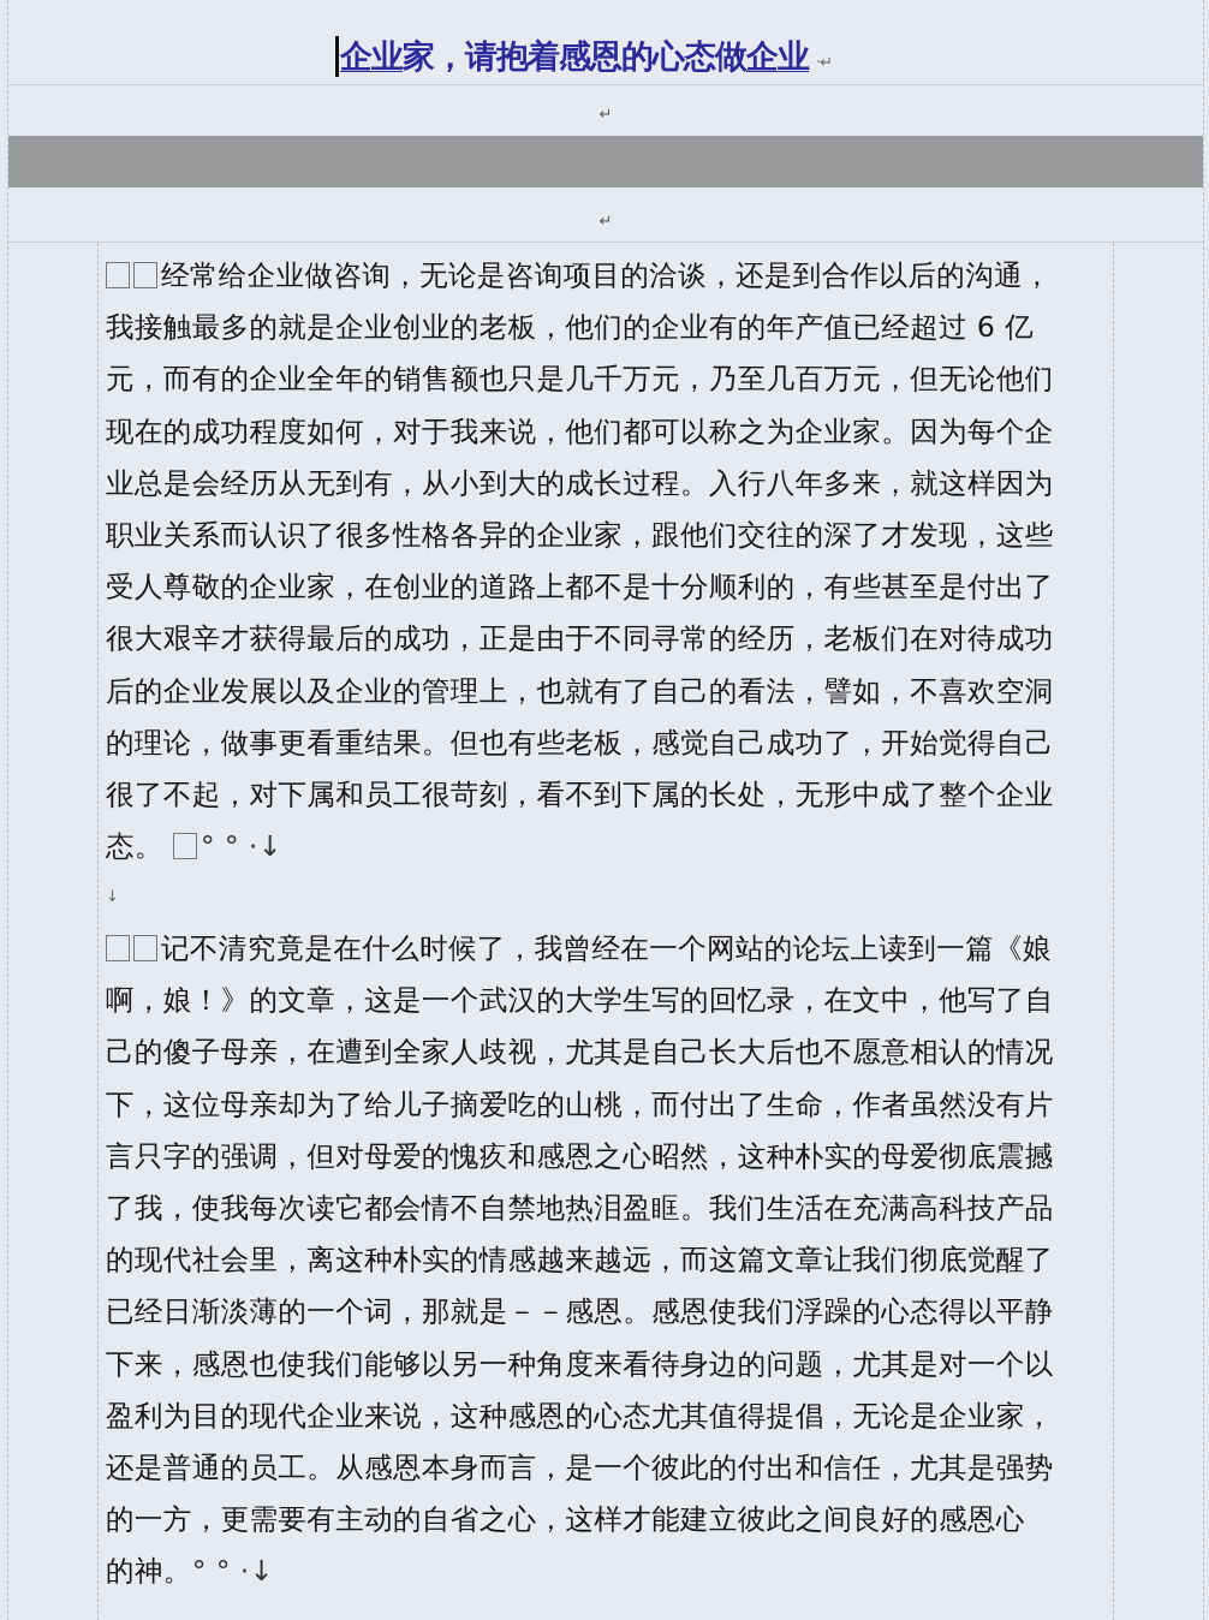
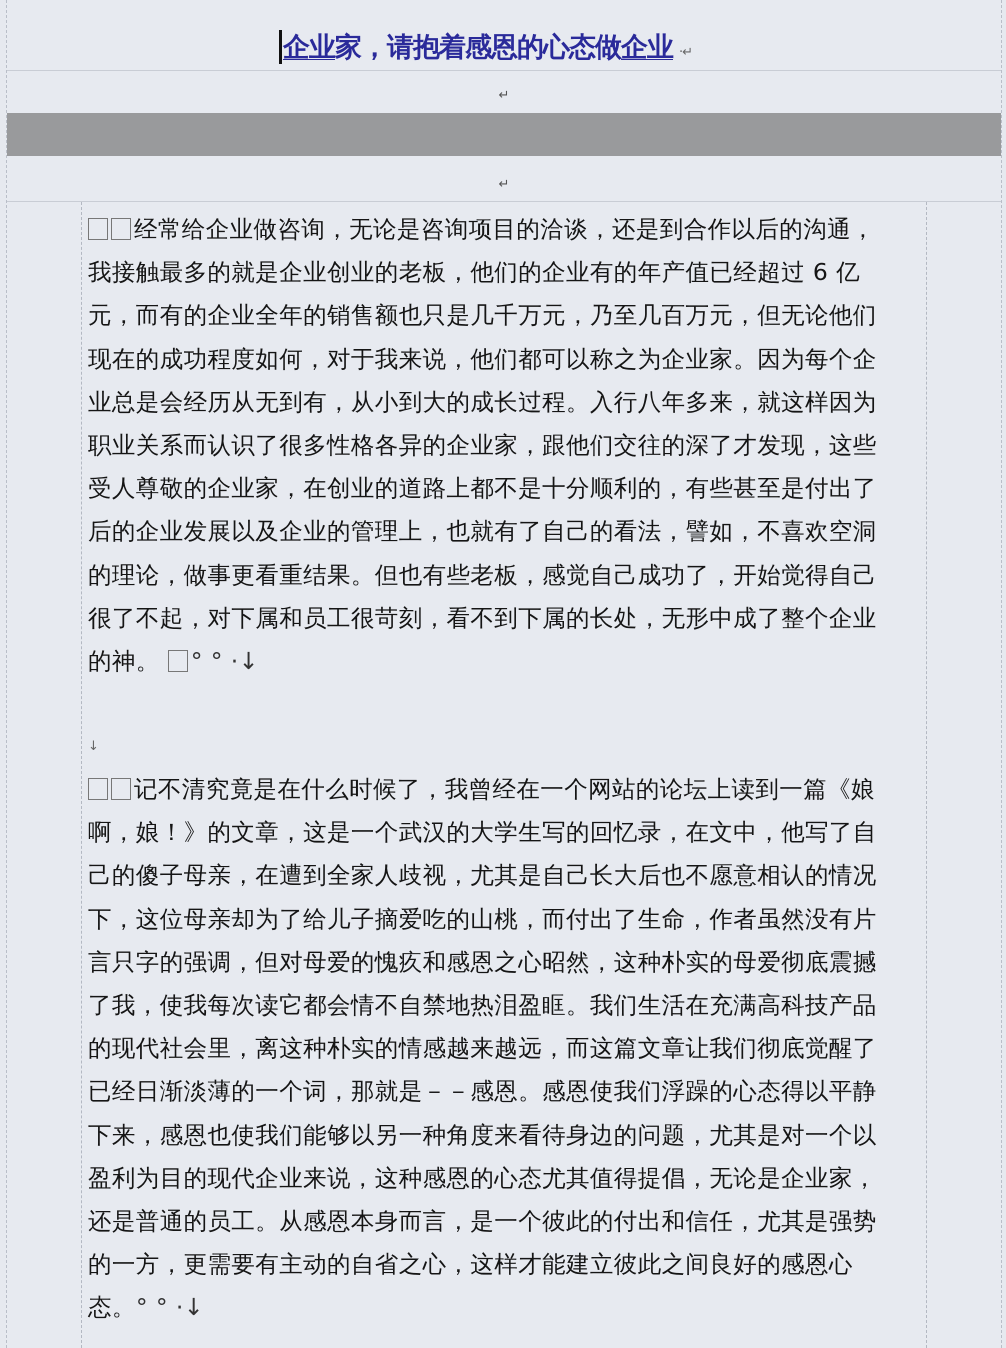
  企业家，请抱着感恩的心态做企业 ·↵
  ↵
  ↵
  经常给企业做咨询，无论是咨询项目的洽谈，还是到合作以后的沟通，
  我接触最多的就是企业创业的老板，他们的企业有的年产值已经超过 6 亿
  元，而有的企业全年的销售额也只是几千万元，乃至几百万元，但无论他们
  现在的成功程度如何，对于我来说，他们都可以称之为企业家。因为每个企
  业总是会经历从无到有，从小到大的成长过程。入行八年多来，就这样因为
  职业关系而认识了很多性格各异的企业家，跟他们交往的深了才发现，这些
  受人尊敬的企业家，在创业的道路上都不是十分顺利的，有些甚至是付出了
- 很大艰辛才获得最后的成功，正是由于不同寻常的经历，老板们在对待成功
  后的企业发展以及企业的管理上，也就有了自己的看法，譬如，不喜欢空洞
  的理论，做事更看重结果。但也有些老板，感觉自己成功了，开始觉得自己
  很了不起，对下属和员工很苛刻，看不到下属的长处，无形中成了整个企业
- 态。 ° ° ·↓
+ 的神。 ° ° ·↓
  ↓
  记不清究竟是在什么时候了，我曾经在一个网站的论坛上读到一篇《娘
  啊，娘！》的文章，这是一个武汉的大学生写的回忆录，在文中，他写了自
  己的傻子母亲，在遭到全家人歧视，尤其是自己长大后也不愿意相认的情况
  下，这位母亲却为了给儿子摘爱吃的山桃，而付出了生命，作者虽然没有片
  言只字的强调，但对母爱的愧疚和感恩之心昭然，这种朴实的母爱彻底震撼
  了我，使我每次读它都会情不自禁地热泪盈眶。我们生活在充满高科技产品
  的现代社会里，离这种朴实的情感越来越远，而这篇文章让我们彻底觉醒了
  已经日渐淡薄的一个词，那就是－－感恩。感恩使我们浮躁的心态得以平静
  下来，感恩也使我们能够以另一种角度来看待身边的问题，尤其是对一个以
  盈利为目的现代企业来说，这种感恩的心态尤其值得提倡，无论是企业家，
  还是普通的员工。从感恩本身而言，是一个彼此的付出和信任，尤其是强势
  的一方，更需要有主动的自省之心，这样才能建立彼此之间良好的感恩心
- 的神。° ° ·↓
+ 态。° ° ·↓
